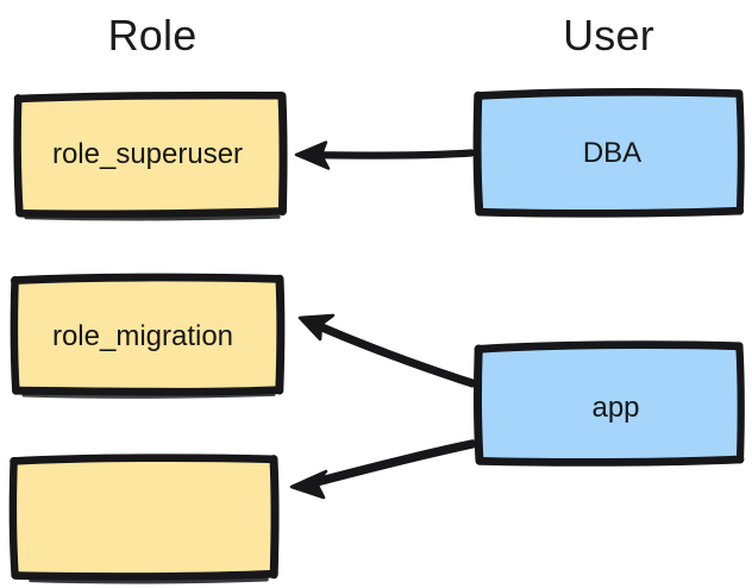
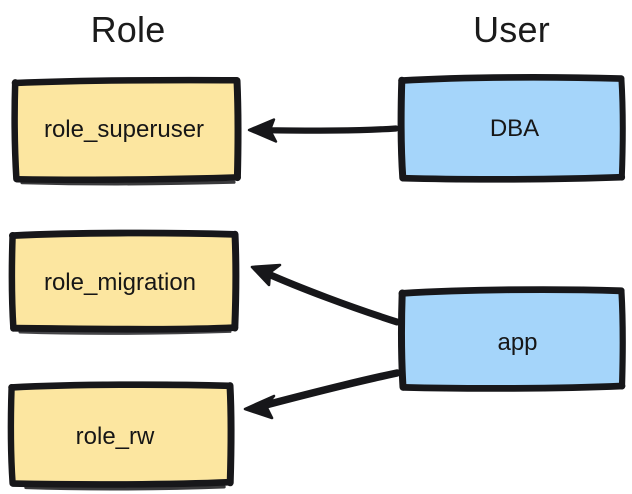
  Role
  User
  role_superuser
  role_migration
+ role_rw
  DBA
  app
